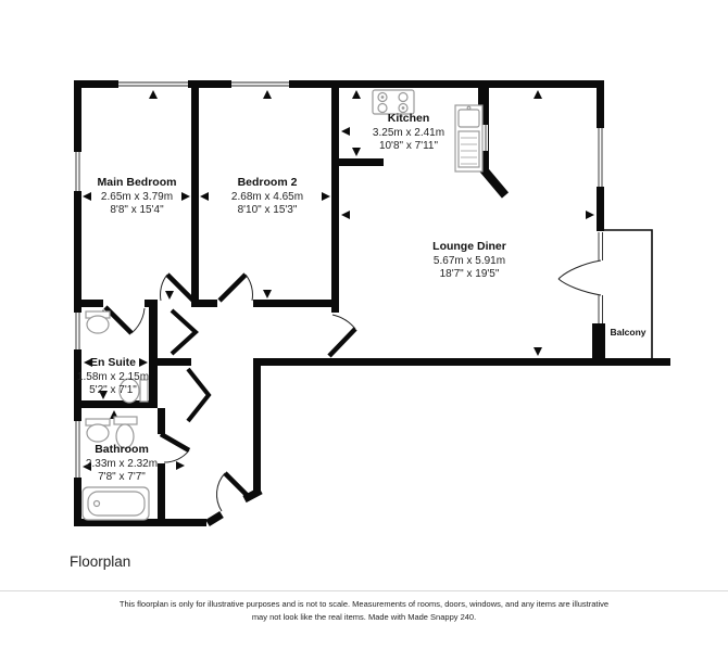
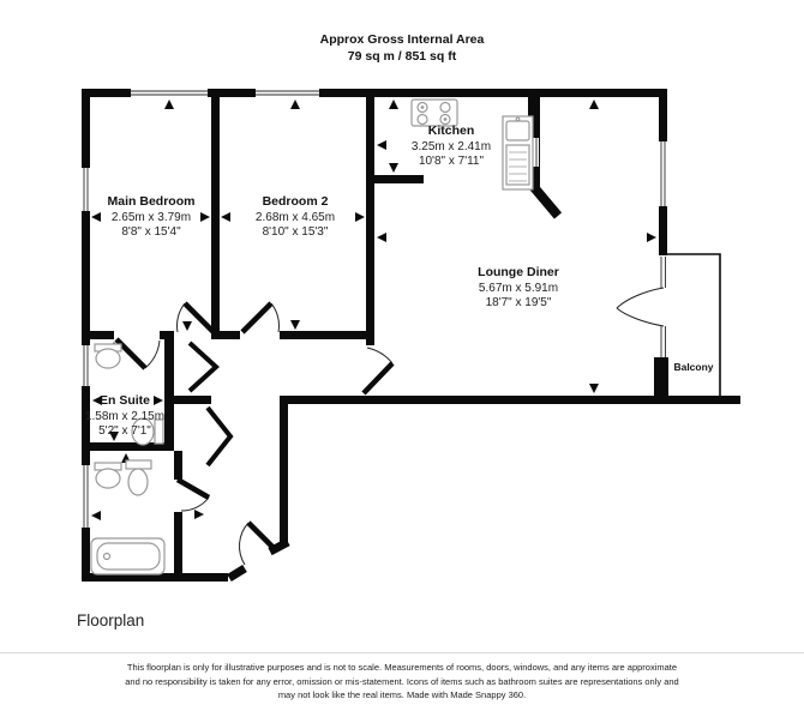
+ Approx Gross Internal Area
+ 79 sq m / 851 sq ft
  Main Bedroom
  2.65m x 3.79m
  8'8" x 15'4"
  Bedroom 2
  2.68m x 4.65m
  8'10" x 15'3"
  Kitchen
  3.25m x 2.41m
  10'8" x 7'11"
  Lounge Diner
  5.67m x 5.91m
  18'7" x 19'5"
  En Suite
  1.58m x 2.15m
  5'2" x 7'1"
- Bathroom
- 2.33m x 2.32m
- 7'8" x 7'7"
  Balcony
  Floorplan
- This floorplan is only for illustrative purposes and is not to scale. Measurements of rooms, doors, windows, and any items are illustrative
+ This floorplan is only for illustrative purposes and is not to scale. Measurements of rooms, doors, windows, and any items are approximate
+ and no responsibility is taken for any error, omission or mis-statement. Icons of items such as bathroom suites are representations only and
- may not look like the real items. Made with Made Snappy 240.
+ may not look like the real items. Made with Made Snappy 360.
